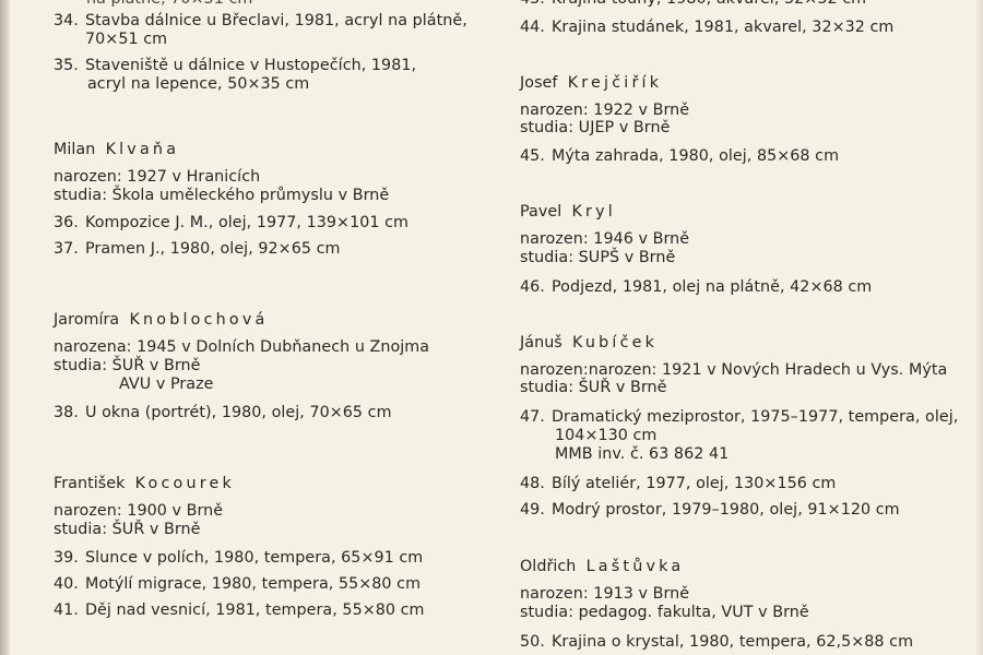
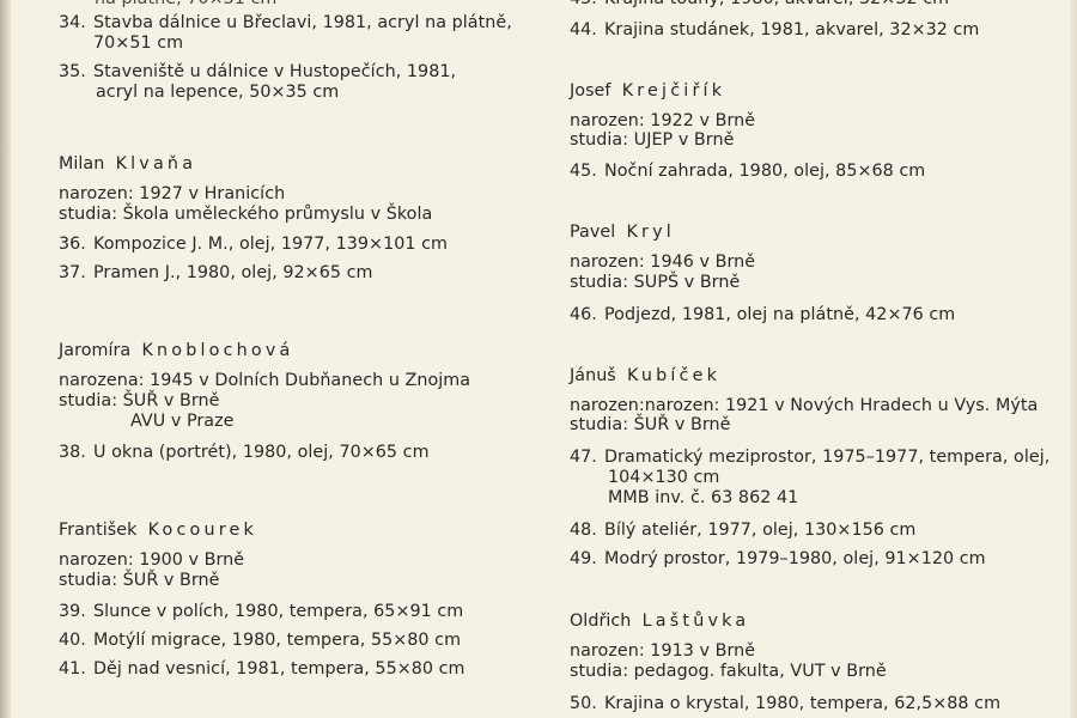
  34. Stavba dálnice u Břeclavi, 1981, acryl na plátně,
  70×51 cm
  35. Staveniště u dálnice v Hustopečích, 1981,
  acryl na lepence, 50×35 cm
  Milan Klvaňa
  narozen: 1927 v Hranicích
- studia: Škola uměleckého průmyslu v Brně
+ studia: Škola uměleckého průmyslu v Škola
  36. Kompozice J. M., olej, 1977, 139×101 cm
  37. Pramen J., 1980, olej, 92×65 cm
  Jaromíra Knoblochová
  narozena: 1945 v Dolních Dubňanech u Znojma
  studia: ŠUŘ v Brně
  AVU v Praze
  38. U okna (portrét), 1980, olej, 70×65 cm
  František Kocourek
  narozen: 1900 v Brně
  studia: ŠUŘ v Brně
  39. Slunce v polích, 1980, tempera, 65×91 cm
  40. Motýlí migrace, 1980, tempera, 55×80 cm
  41. Děj nad vesnicí, 1981, tempera, 55×80 cm
  44. Krajina studánek, 1981, akvarel, 32×32 cm
  Josef Krejčiřík
  narozen: 1922 v Brně
  studia: UJEP v Brně
- 45. Mýta zahrada, 1980, olej, 85×68 cm
+ 45. Noční zahrada, 1980, olej, 85×68 cm
  Pavel Kryl
  narozen: 1946 v Brně
  studia: SUPŠ v Brně
- 46. Podjezd, 1981, olej na plátně, 42×68 cm
+ 46. Podjezd, 1981, olej na plátně, 42×76 cm
  Jánuš Kubíček
  narozen:narozen: 1921 v Nových Hradech u Vys. Mýta
  studia: ŠUŘ v Brně
  47. Dramatický meziprostor, 1975–1977, tempera, olej,
  104×130 cm
  MMB inv. č. 63 862 41
  48. Bílý ateliér, 1977, olej, 130×156 cm
  49. Modrý prostor, 1979–1980, olej, 91×120 cm
  Oldřich Laštůvka
  narozen: 1913 v Brně
  studia: pedagog. fakulta, VUT v Brně
  50. Krajina o krystal, 1980, tempera, 62,5×88 cm
